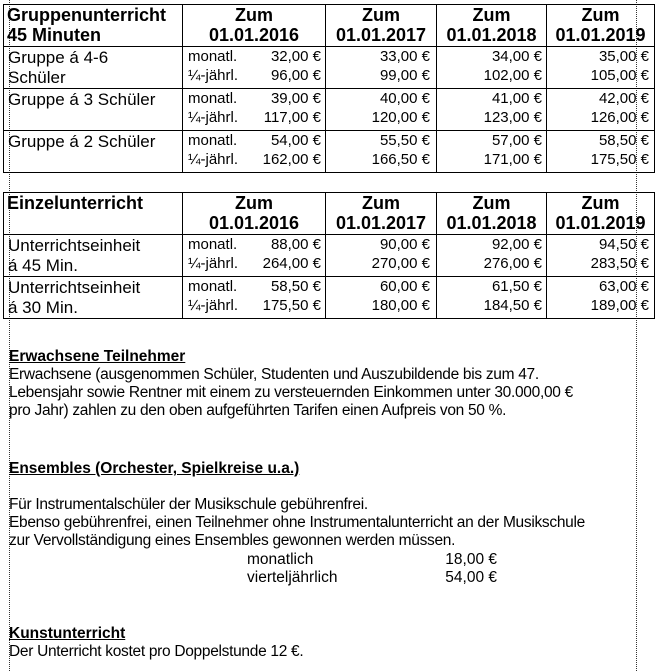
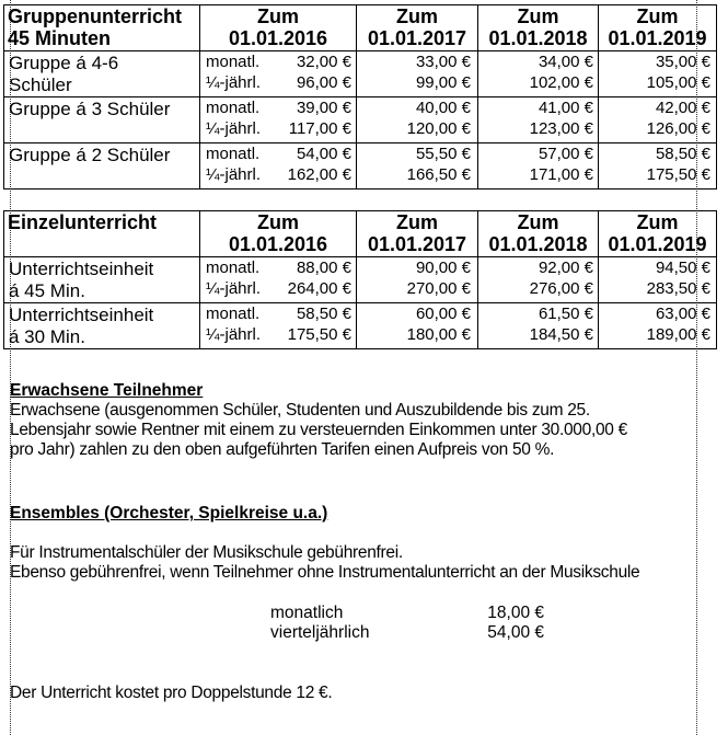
  Gruppenunterricht 45 Minuten	Zum 01.01.2016	Zum 01.01.2017	Zum 01.01.2018	Zum 01.01.2019
  Gruppe á 4-6 Schüler	monatl. 32,00 € ¼-jährl. 96,00 €	33,00 € 99,00 €	34,00 € 102,00 €	35,00 € 105,00 €
  Gruppe á 3 Schüler	monatl. 39,00 € ¼-jährl. 117,00 €	40,00 € 120,00 €	41,00 € 123,00 €	42,00 € 126,00 €
  Gruppe á 2 Schüler	monatl. 54,00 € ¼-jährl. 162,00 €	55,50 € 166,50 €	57,00 € 171,00 €	58,50 € 175,50 €
  Einzelunterricht	Zum 01.01.2016	Zum 01.01.2017	Zum 01.01.2018	Zum 01.01.2019
  Unterrichtseinheit á 45 Min.	monatl. 88,00 € ¼-jährl. 264,00 €	90,00 € 270,00 €	92,00 € 276,00 €	94,50 € 283,50 €
  Unterrichtseinheit á 30 Min.	monatl. 58,50 € ¼-jährl. 175,50 €	60,00 € 180,00 €	61,50 € 184,50 €	63,00 € 189,00 €
  Erwachsene Teilnehmer
- Erwachsene (ausgenommen Schüler, Studenten und Auszubildende bis zum 47.
+ Erwachsene (ausgenommen Schüler, Studenten und Auszubildende bis zum 25.
  Lebensjahr sowie Rentner mit einem zu versteuernden Einkommen unter 30.000,00 €
  pro Jahr) zahlen zu den oben aufgeführten Tarifen einen Aufpreis von 50 %.
  Ensembles (Orchester, Spielkreise u.a.)
  Für Instrumentalschüler der Musikschule gebührenfrei.
- Ebenso gebührenfrei, einen Teilnehmer ohne Instrumentalunterricht an der Musikschule
+ Ebenso gebührenfrei, wenn Teilnehmer ohne Instrumentalunterricht an der Musikschule
- zur Vervollständigung eines Ensembles gewonnen werden müssen.
  monatlich
  18,00 €
  vierteljährlich
  54,00 €
- Kunstunterricht
  Der Unterricht kostet pro Doppelstunde 12 €.
